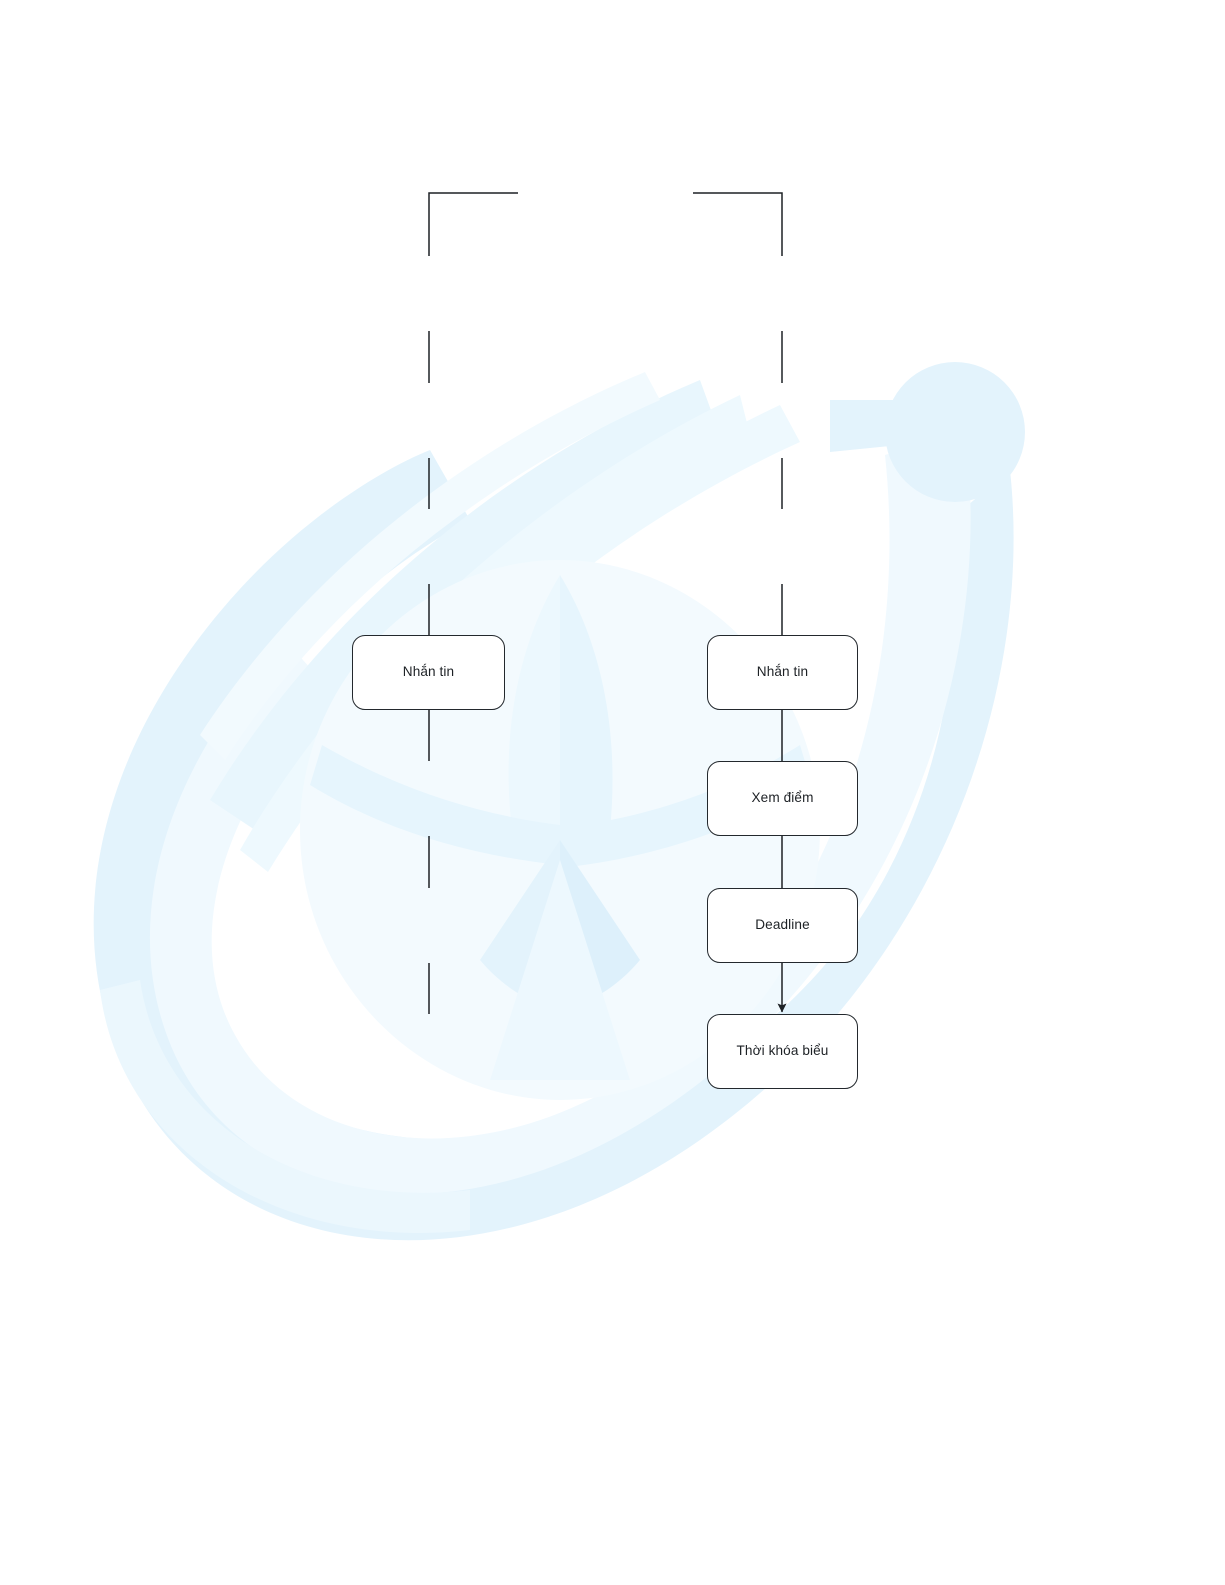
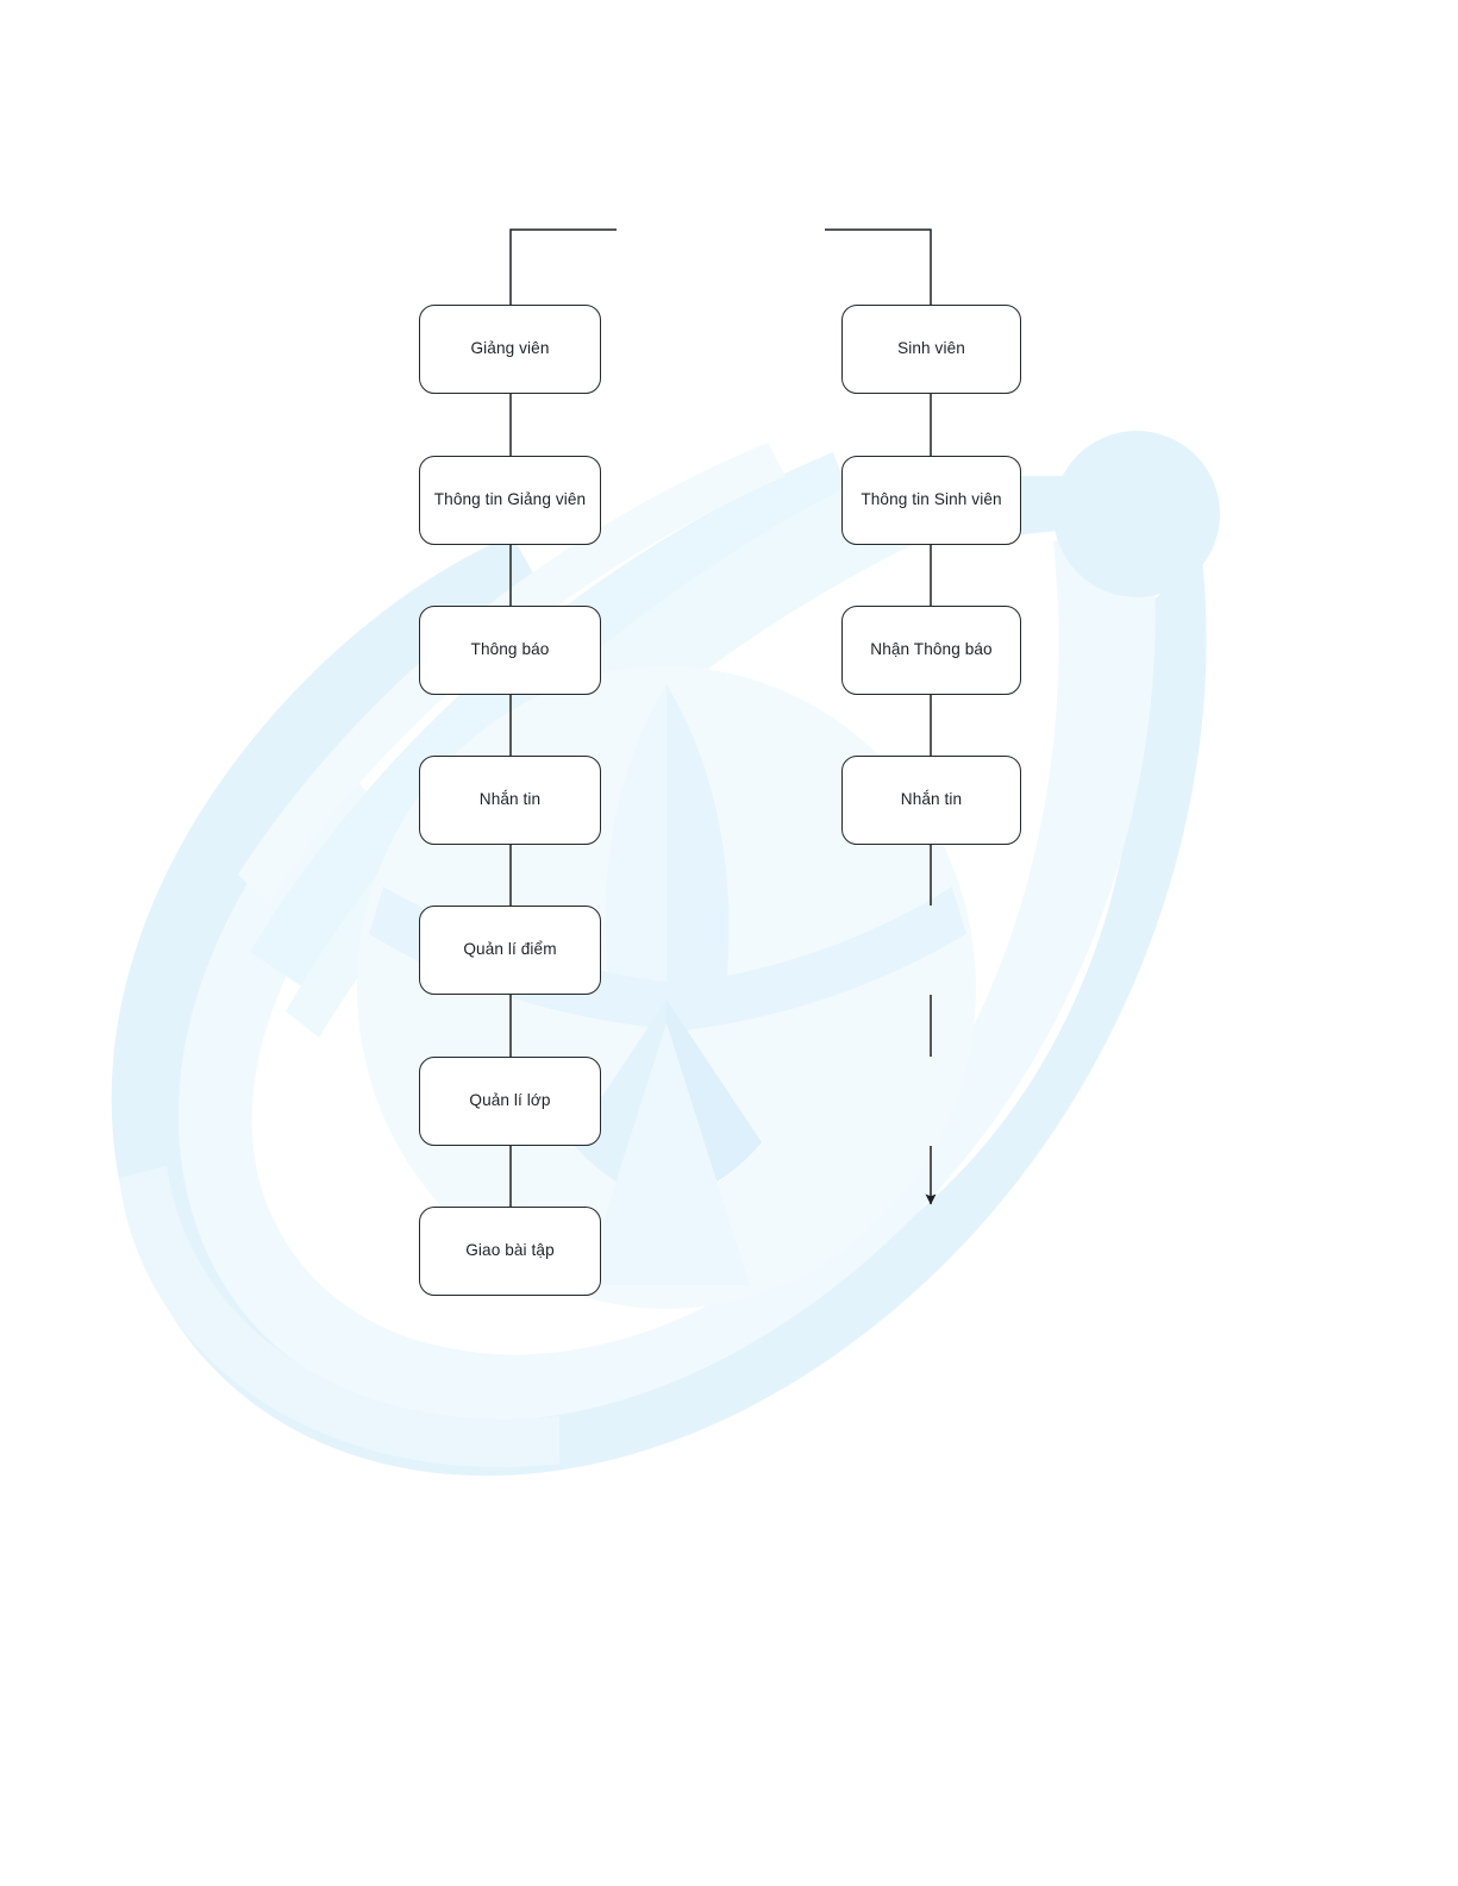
+ Giảng viên
+ Thông tin Giảng viên
+ Thông báo
  Nhắn tin
+ Quản lí điểm
+ Quản lí lớp
+ Giao bài tập
+ Sinh viên
+ Thông tin Sinh viên
+ Nhận Thông báo
  Nhắn tin
- Xem điểm
- Deadline
- Thời khóa biểu
